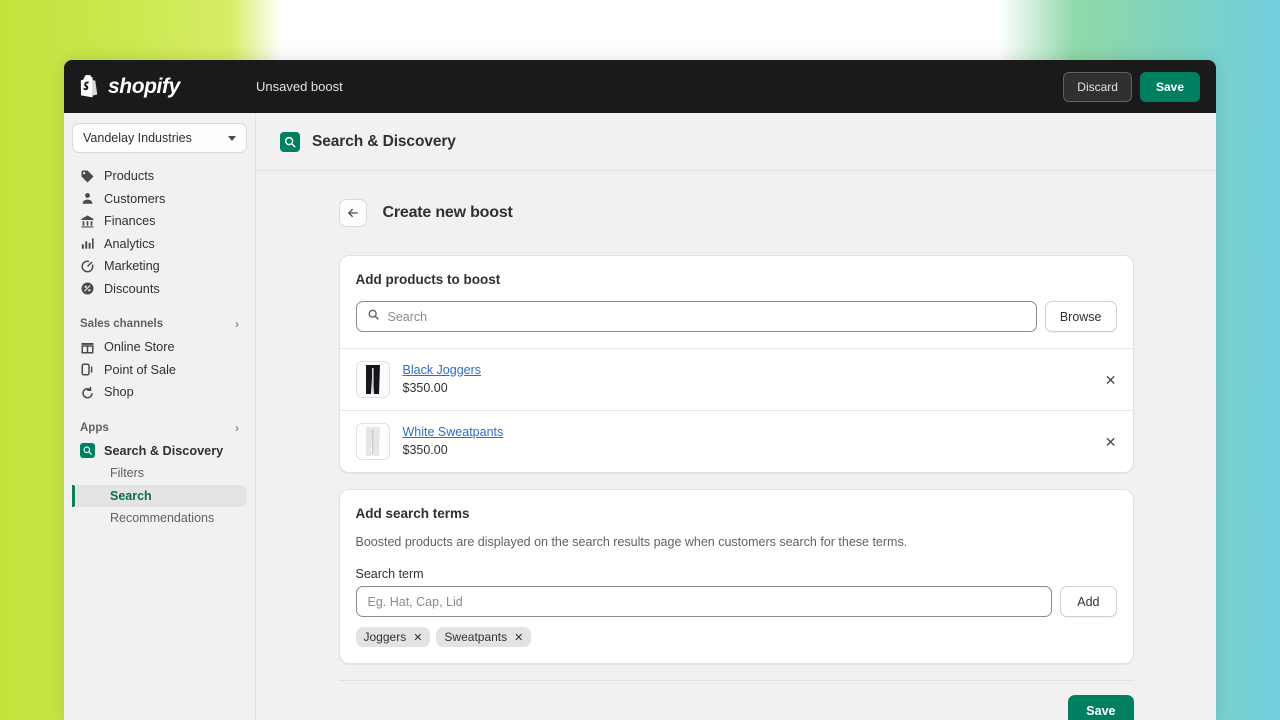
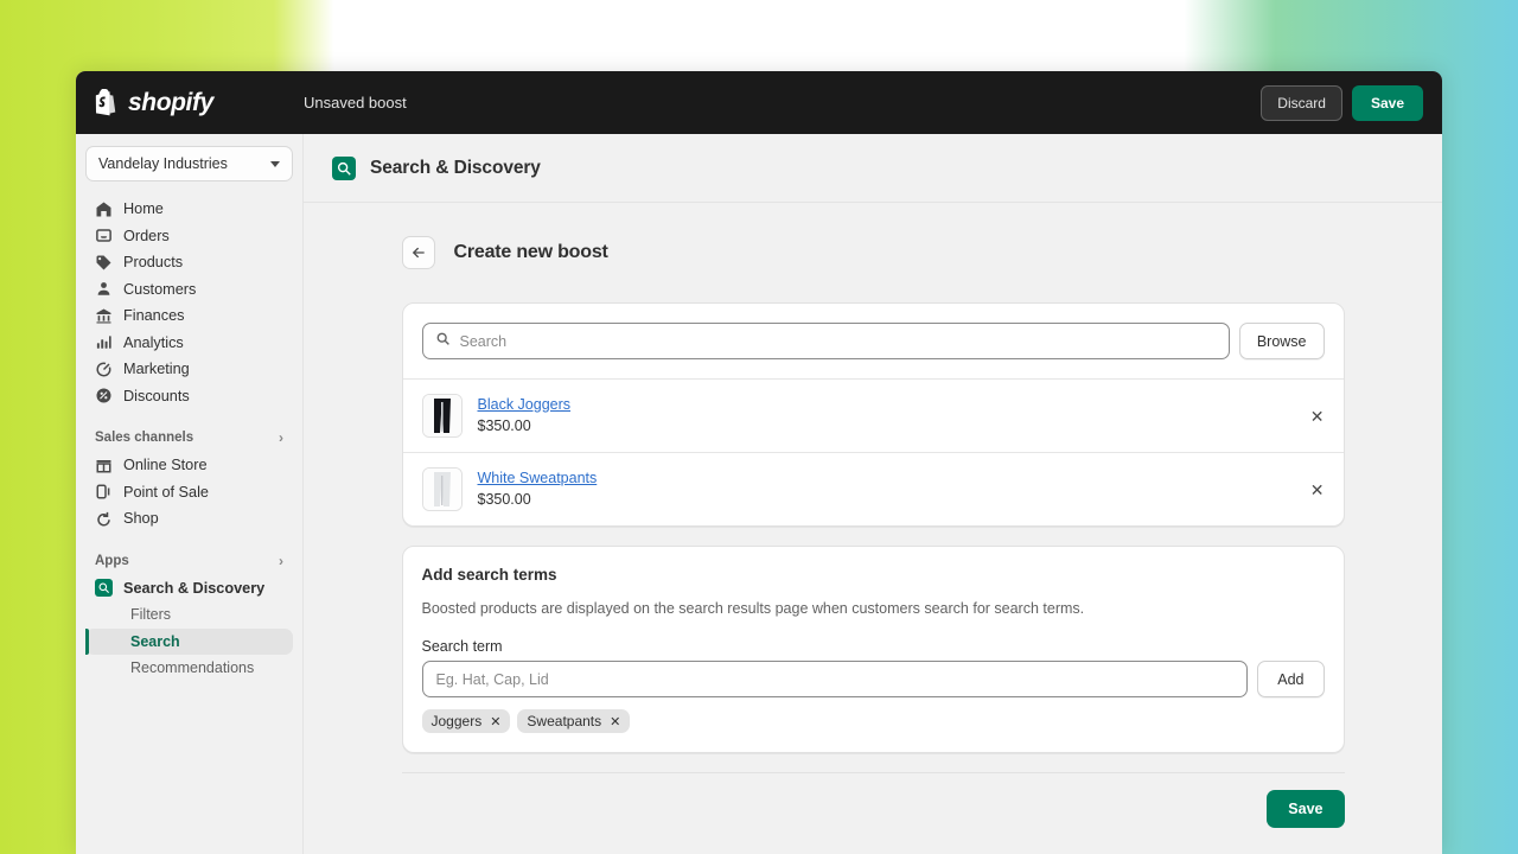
  shopify
  Unsaved boost
  Discard
  Save
  Vandelay Industries
+ Home
+ Orders
  Products
  Customers
  Finances
  Analytics
  Marketing
  Discounts
  Sales channels
  ›
  Online Store
  Point of Sale
  Shop
  Apps
  ›
  Search & Discovery
  Filters
  Search
  Recommendations
  Search & Discovery
  Create new boost
- Add products to boost
  Search
  Browse
  Black Joggers
  $350.00
  ✕
  White Sweatpants
  $350.00
  ✕
  Add search terms
- Boosted products are displayed on the search results page when customers search for these terms.
+ Boosted products are displayed on the search results page when customers search for search terms.
  Search term
  Eg. Hat, Cap, Lid
  Add
  Joggers
  ✕
  Sweatpants
  ✕
  Save
